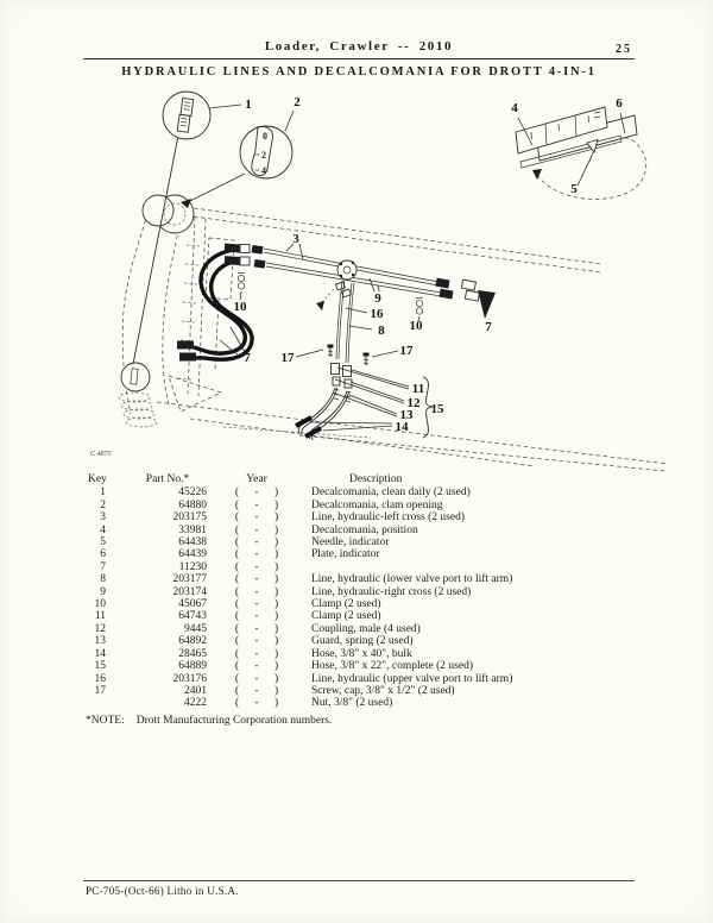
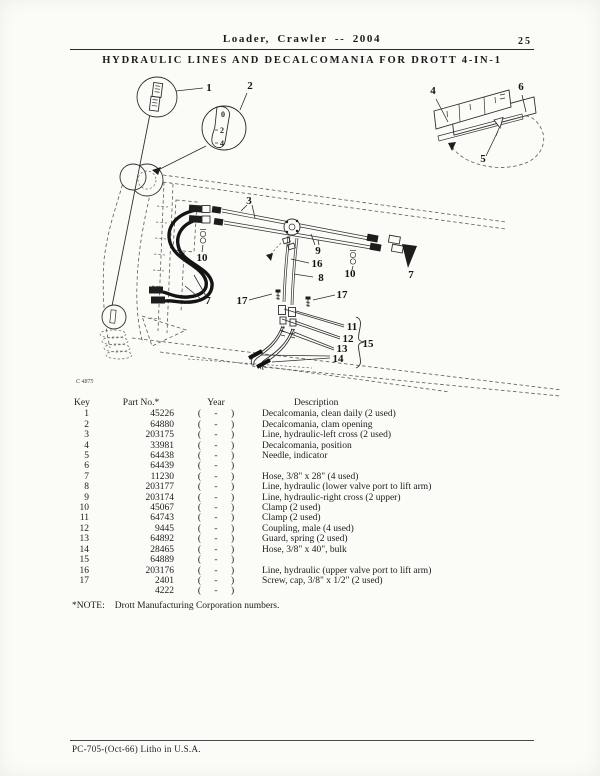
- Loader, Crawler -- 2010
+ Loader, Crawler -- 2004
  25
  HYDRAULIC LINES AND DECALCOMANIA FOR DROTT 4-IN-1
  1
  0
  2
  4
  2
  7
  7
  3
  9
  10
  10
  16
  8
  17
  17
  14
  11
  12
  13
  15
  4
  6
  5
  Key
  Part No.*
  Year
  Description
  1
  45226
  ( - )
  Decalcomania, clean daily (2 used)
  2
  64880
  ( - )
  Decalcomania, clam opening
  3
  203175
  ( - )
  Line, hydraulic-left cross (2 used)
  4
  33981
  ( - )
  Decalcomania, position
  5
  64438
  ( - )
  Needle, indicator
  6
  64439
  ( - )
- Plate, indicator
  7
  11230
  ( - )
+ Hose, 3/8" x 28" (4 used)
  8
  203177
  ( - )
  Line, hydraulic (lower valve port to lift arm)
  9
  203174
  ( - )
- Line, hydraulic-right cross (2 used)
+ Line, hydraulic-right cross (2 upper)
  10
  45067
  ( - )
  Clamp (2 used)
  11
  64743
  ( - )
  Clamp (2 used)
  12
  9445
  ( - )
  Coupling, male (4 used)
  13
  64892
  ( - )
  Guard, spring (2 used)
  14
  28465
  ( - )
  Hose, 3/8" x 40", bulk
  15
  64889
  ( - )
- Hose, 3/8" x 22", complete (2 used)
  16
  203176
  ( - )
  Line, hydraulic (upper valve port to lift arm)
  17
  2401
  ( - )
  Screw, cap, 3/8" x 1/2" (2 used)
  4222
  ( - )
- Nut, 3/8" (2 used)
  *NOTE: Drott Manufacturing Corporation numbers.
  PC-705-(Oct-66) Litho in U.S.A.
